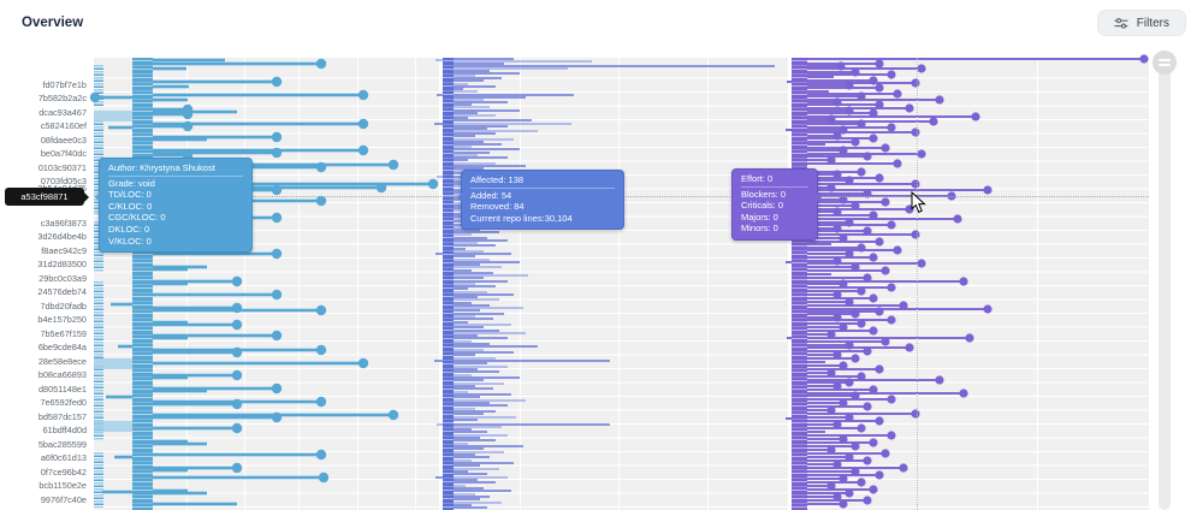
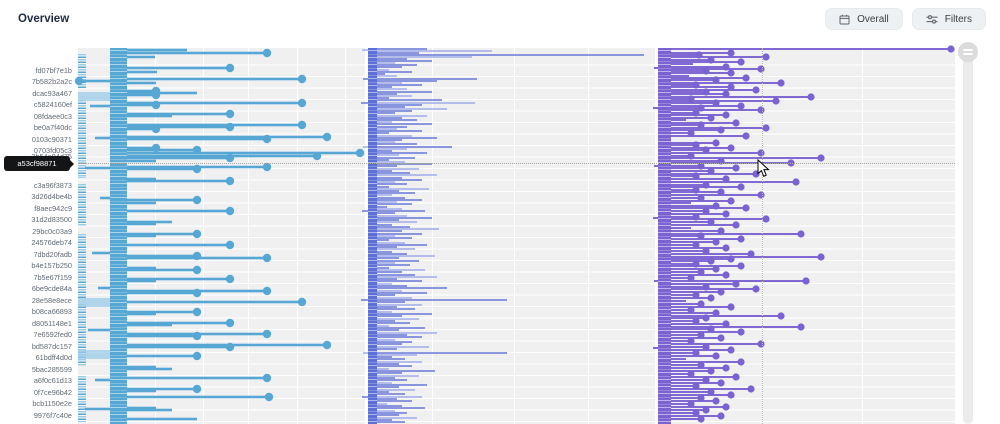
  Overview
+ Overall
  Filters
  fd07bf7e1b
  7b582b2a2c
  dcac93a467
  c5824160ef
  08fdaee0c3
  be0a7f40dc
  0103c90371
  0703fd05c3
  c3a96f3873
  3d26d4be4b
  f8aec942c9
  31d2d83500
  29bc0c03a9
  24576deb74
  7dbd20fadb
  b4e157b250
  7b5e67f159
  6be9cde84a
  28e58e8ece
  b08ca66893
  d8051148e1
  7e6592fed0
  bd587dc157
  61bdff4d0d
  5bac285599
  a6f0c61d13
  0f7ce96b42
  bcb1150e2e
  9976f7c40e
  a53cf98871
- Author: Khrystyna Shukost
- Grade: void
- TD/LOC: 0
- C/KLOC: 0
- CGC/KLOC: 0
- DKLOC: 0
- V/KLOC: 0
- Affected: 138
- Added: 54
- Removed: 84
- Current repo lines:30,104
- Effort: 0
- Blockers: 0
- Criticals: 0
- Majors: 0
- Minors: 0
